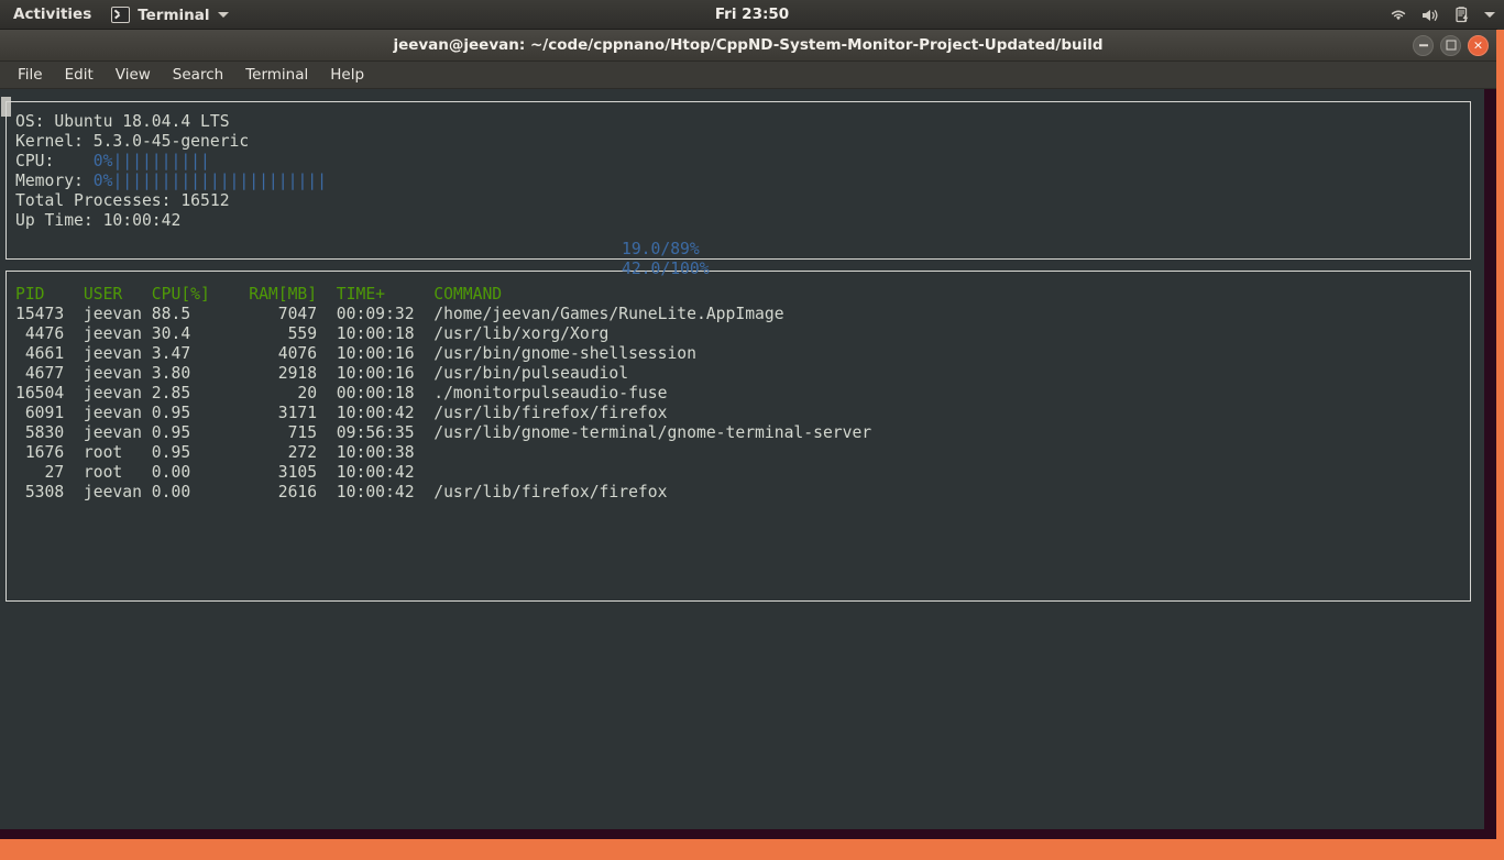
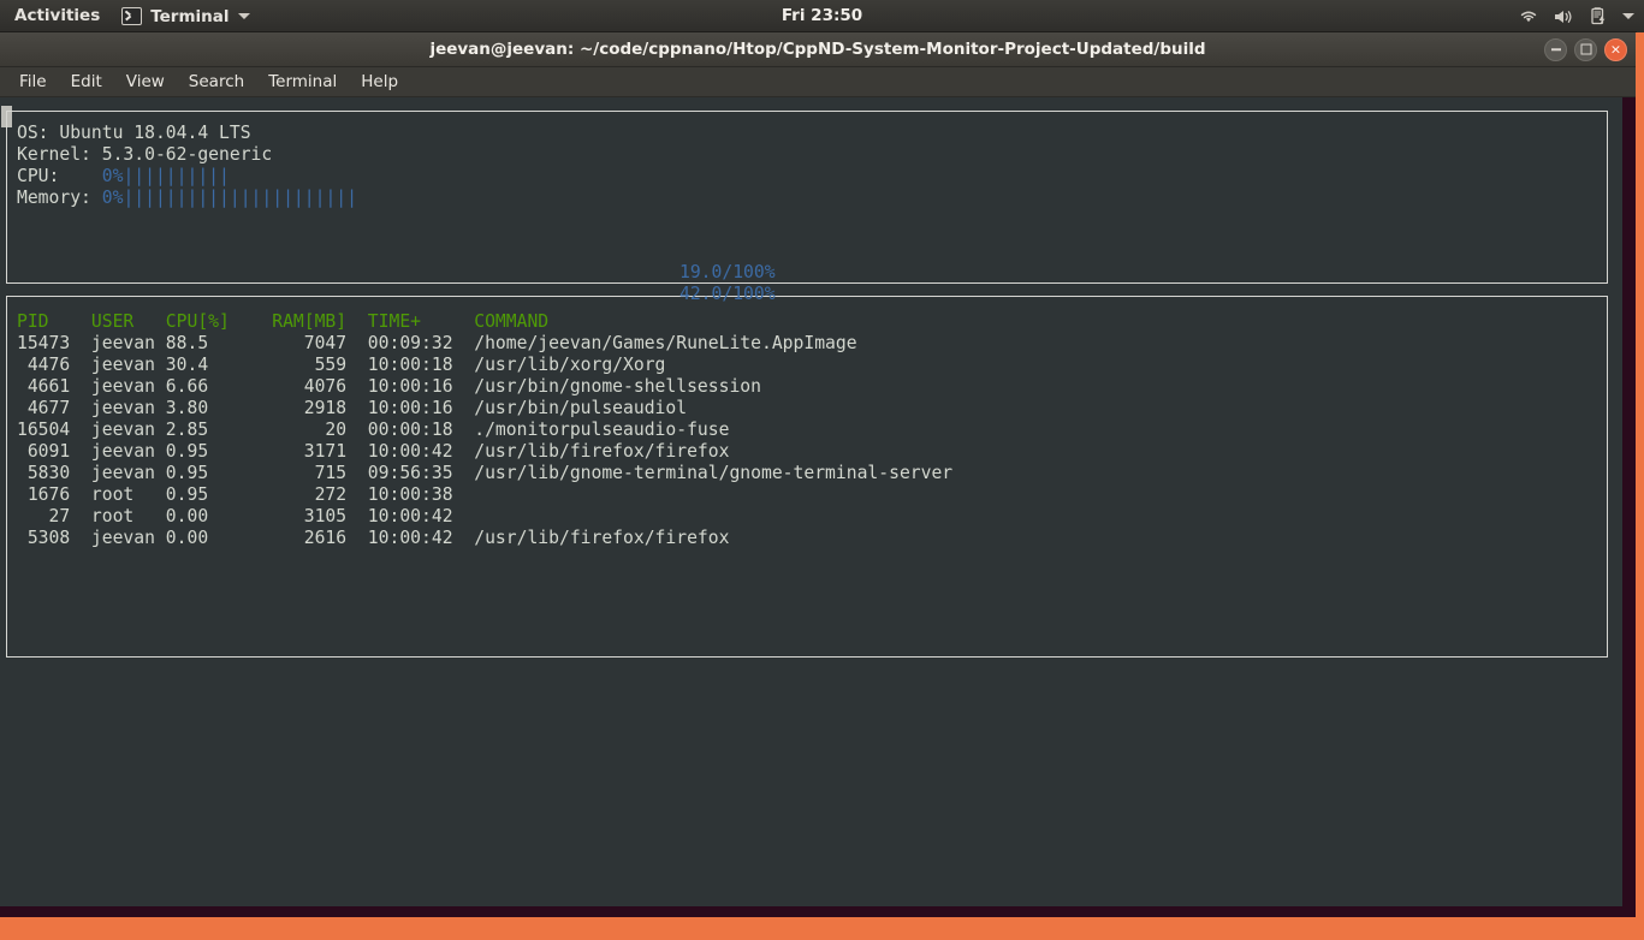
  Activities
  Terminal
  Fri 23:50
  jeevan@jeevan: ~/code/cppnano/Htop/CppND-System-Monitor-Project-Updated/build
  ×
  File
  Edit
  View
  Search
  Terminal
  Help
  OS: Ubuntu 18.04.4 LTS
- Kernel: 5.3.0-45-generic
+ Kernel: 5.3.0-62-generic
  CPU: 0%||||||||||
  Memory: 0%||||||||||||||||||||||
- Total Processes: 16512
- Up Time: 10:00:42
- 19.0/89%
+ 19.0/100%
  42.0/100%
  PID USER CPU[%] RAM[MB] TIME+ COMMAND
  15473 jeevan 88.5 7047 00:09:32 /home/jeevan/Games/RuneLite.AppImage
  4476 jeevan 30.4 559 10:00:18 /usr/lib/xorg/Xorg
- 4661 jeevan 3.47 4076 10:00:16 /usr/bin/gnome-shellsession
+ 4661 jeevan 6.66 4076 10:00:16 /usr/bin/gnome-shellsession
  4677 jeevan 3.80 2918 10:00:16 /usr/bin/pulseaudiol
  16504 jeevan 2.85 20 00:00:18 ./monitorpulseaudio-fuse
  6091 jeevan 0.95 3171 10:00:42 /usr/lib/firefox/firefox
  5830 jeevan 0.95 715 09:56:35 /usr/lib/gnome-terminal/gnome-terminal-server
  1676 root 0.95 272 10:00:38
  27 root 0.00 3105 10:00:42
  5308 jeevan 0.00 2616 10:00:42 /usr/lib/firefox/firefox
